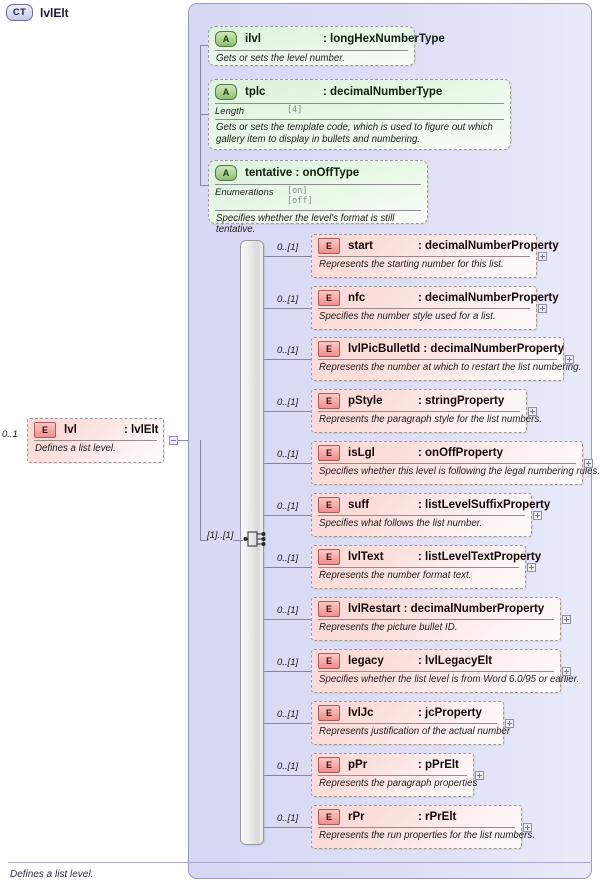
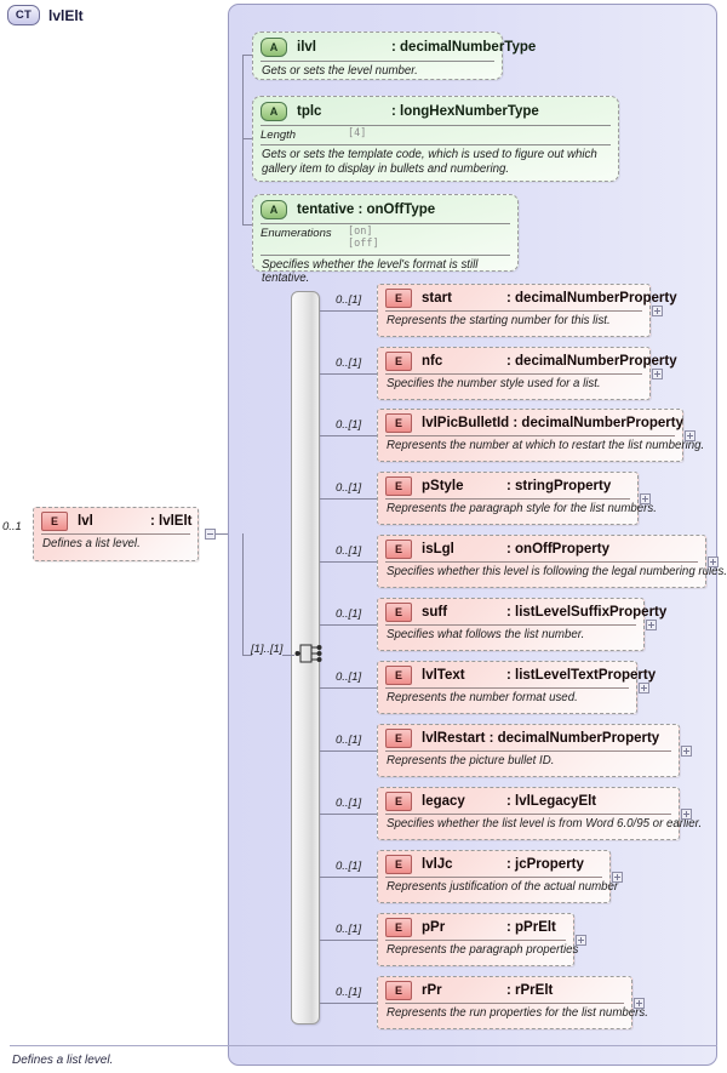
  0..1
  E
  lvl
  : lvlElt
  Defines a list level.
  CT
  lvlElt
  Defines a list level.
  A
  ilvl
- : longHexNumberType
+ : decimalNumberType
  Gets or sets the level number.
  A
  tplc
- : decimalNumberType
+ : longHexNumberType
  Length
  [4]
  Gets or sets the template code, which is used to figure out which gallery item to display in bullets and numbering.
  A
  tentative : onOffType
  Enumerations
  [on]
  [off]
  Specifies whether the level's format is still tentative.
  [1]..[1]
  0..[1]
  E
  start
  : decimalNumberProperty
  Represents the starting number for this list.
  0..[1]
  E
  nfc
  : decimalNumberProperty
  Specifies the number style used for a list.
  0..[1]
  E
  lvlPicBulletId : decimalNumberProperty
  Represents the number at which to restart the list numbering.
  0..[1]
  E
  pStyle
  : stringProperty
  Represents the paragraph style for the list numbers.
  0..[1]
  E
  isLgl
  : onOffProperty
  Specifies whether this level is following the legal numbering rules.
  0..[1]
  E
  suff
  : listLevelSuffixProperty
  Specifies what follows the list number.
  0..[1]
  E
  lvlText
  : listLevelTextProperty
- Represents the number format text.
+ Represents the number format used.
  0..[1]
  E
  lvlRestart : decimalNumberProperty
  Represents the picture bullet ID.
  0..[1]
  E
  legacy
  : lvlLegacyElt
  Specifies whether the list level is from Word 6.0/95 or earlier.
  0..[1]
  E
  lvlJc
  : jcProperty
  Represents justification of the actual number
  0..[1]
  E
  pPr
  : pPrElt
  Represents the paragraph properties
  0..[1]
  E
  rPr
  : rPrElt
  Represents the run properties for the list numbers.
